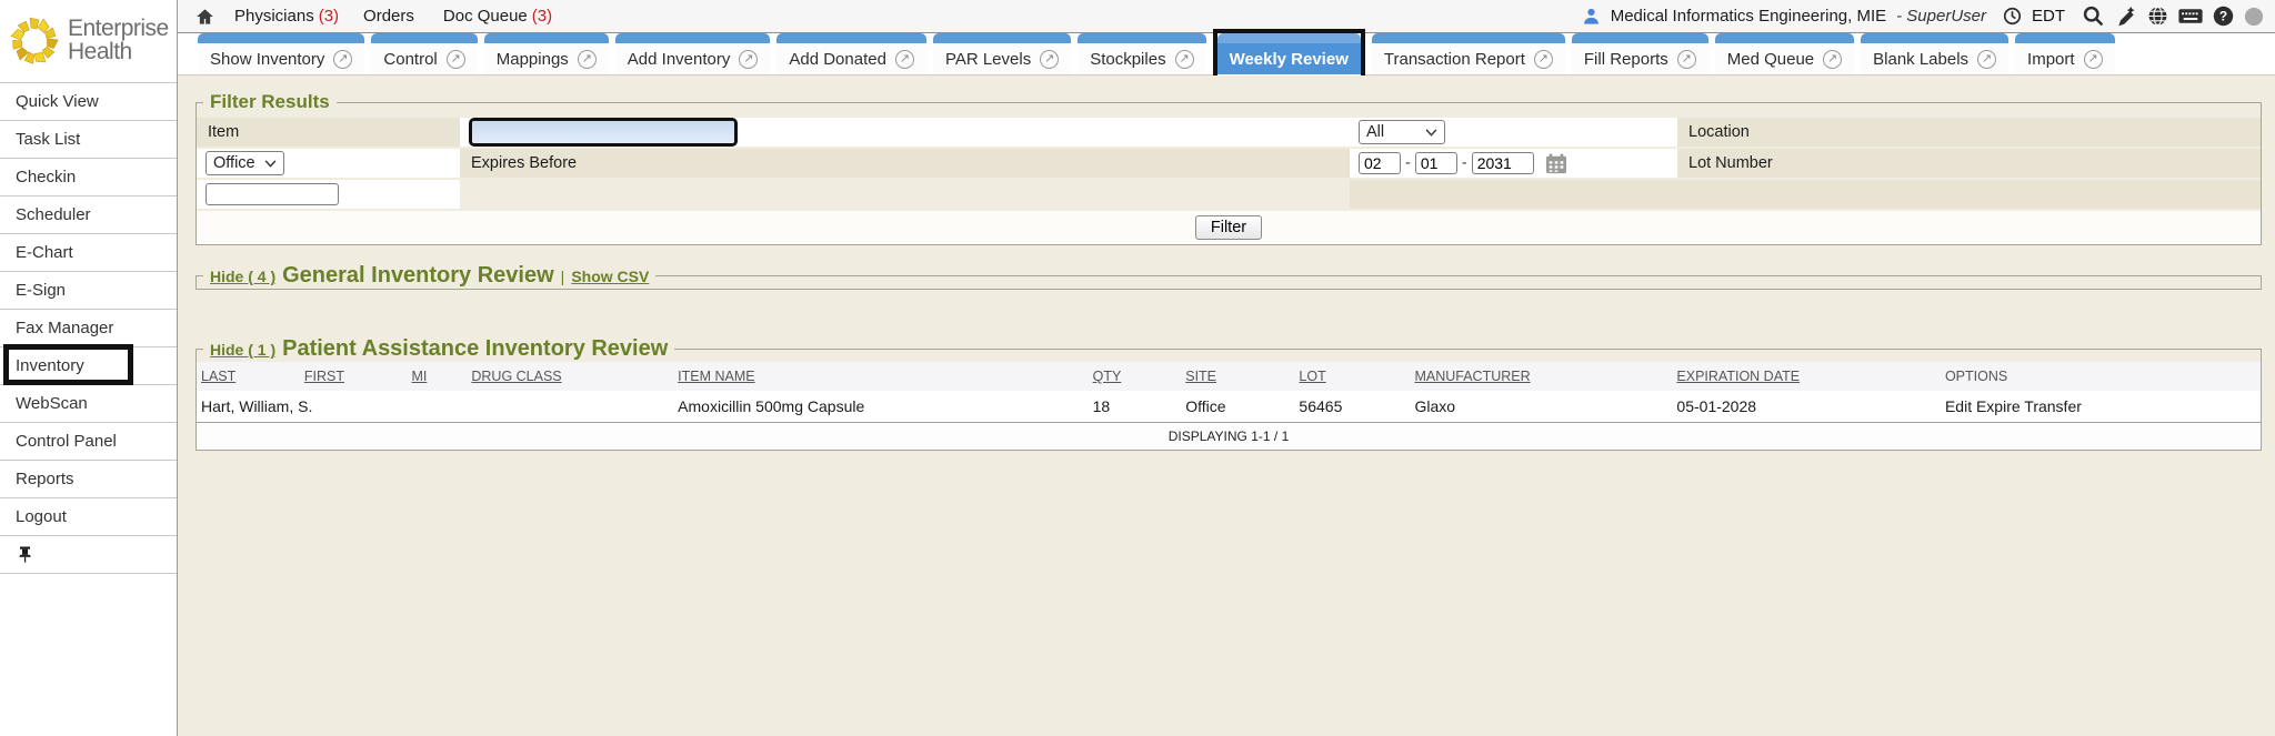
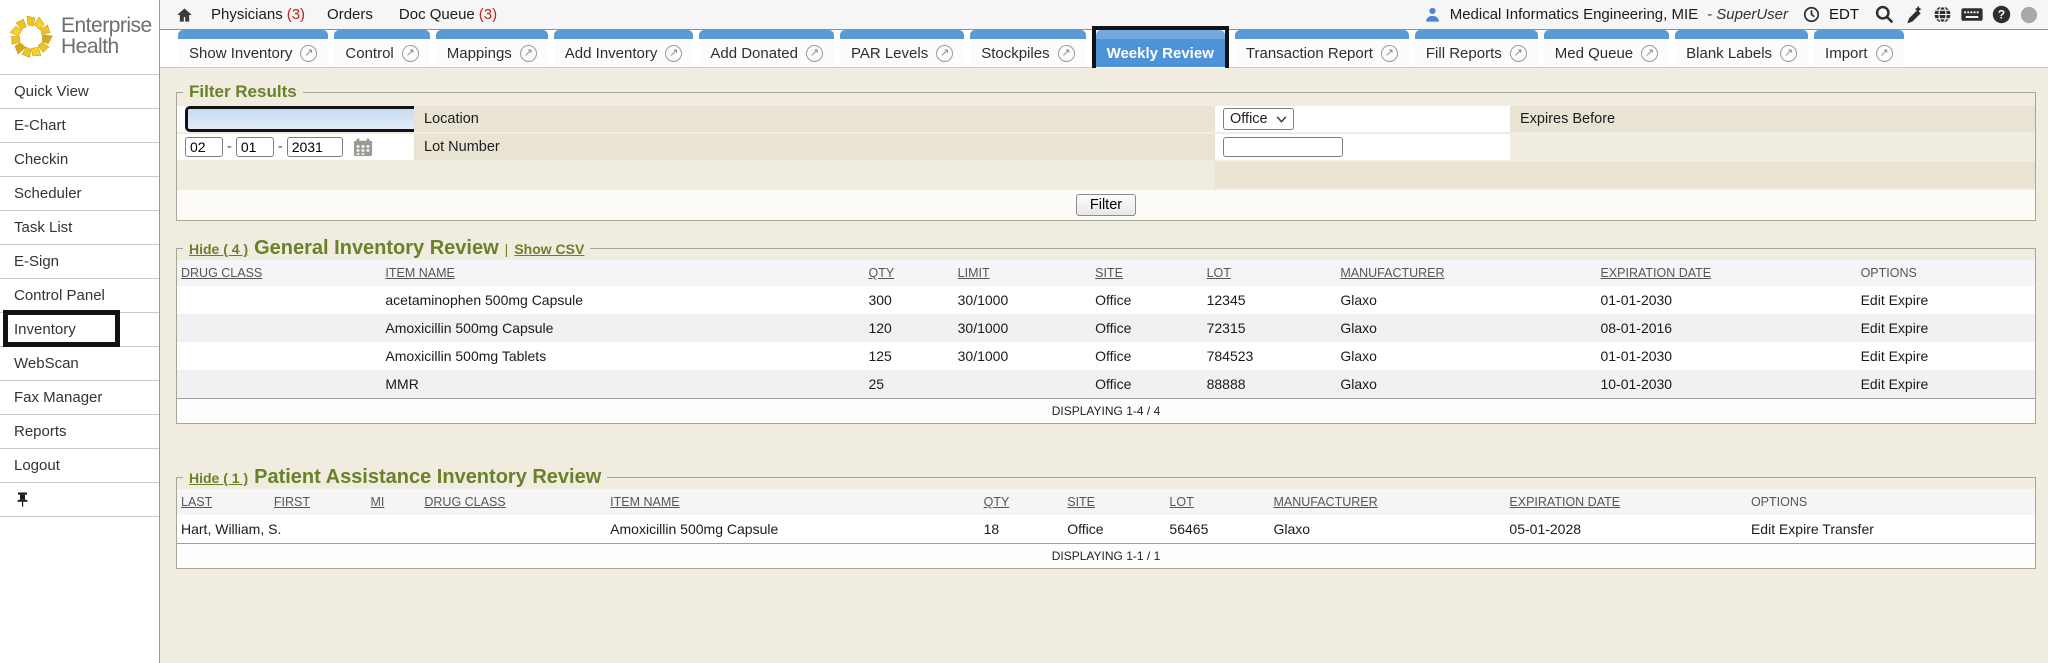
  Enterprise
  Health
  Quick View
- Task List
+ E-Chart
  Checkin
  Scheduler
- E-Chart
+ Task List
  E-Sign
- Fax Manager
+ Control Panel
  Inventory
  WebScan
- Control Panel
+ Fax Manager
  Reports
  Logout
  Physicians
  (3)
  Orders
  Doc Queue
  (3)
  Medical Informatics Engineering, MIE
  - SuperUser
  EDT
  ?
  Show Inventory
  ↗
  Control
  ↗
  Mappings
  ↗
  Add Inventory
  ↗
  Add Donated
  ↗
  PAR Levels
  ↗
  Stockpiles
  ↗
  Weekly Review
  Transaction Report
  ↗
  Fill Reports
  ↗
  Med Queue
  ↗
  Blank Labels
  ↗
  Import
  ↗
  Filter Results
- Item
- All
  Location
  Office
  Expires Before
  02
  -
  01
  -
  2031
  Lot Number
  Filter
  Hide ( 4 )
  General Inventory Review
  |
  Show CSV
+ DRUG CLASS	ITEM NAME	QTY	LIMIT	SITE	LOT	MANUFACTURER	EXPIRATION DATE	OPTIONS
+ 	acetaminophen 500mg Capsule	300	30/1000	Office	12345	Glaxo	01-01-2030	Edit Expire
+ 	Amoxicillin 500mg Capsule	120	30/1000	Office	72315	Glaxo	08-01-2016	Edit Expire
+ 	Amoxicillin 500mg Tablets	125	30/1000	Office	784523	Glaxo	01-01-2030	Edit Expire
+ 	MMR	25		Office	88888	Glaxo	10-01-2030	Edit Expire
+ DISPLAYING 1-4 / 4
  Hide ( 1 )
  Patient Assistance Inventory Review
  LAST	FIRST	MI	DRUG CLASS	ITEM NAME	QTY	SITE	LOT	MANUFACTURER	EXPIRATION DATE	OPTIONS
  Hart, William, S.				Amoxicillin 500mg Capsule	18	Office	56465	Glaxo	05-01-2028	Edit Expire Transfer
  DISPLAYING 1-1 / 1
